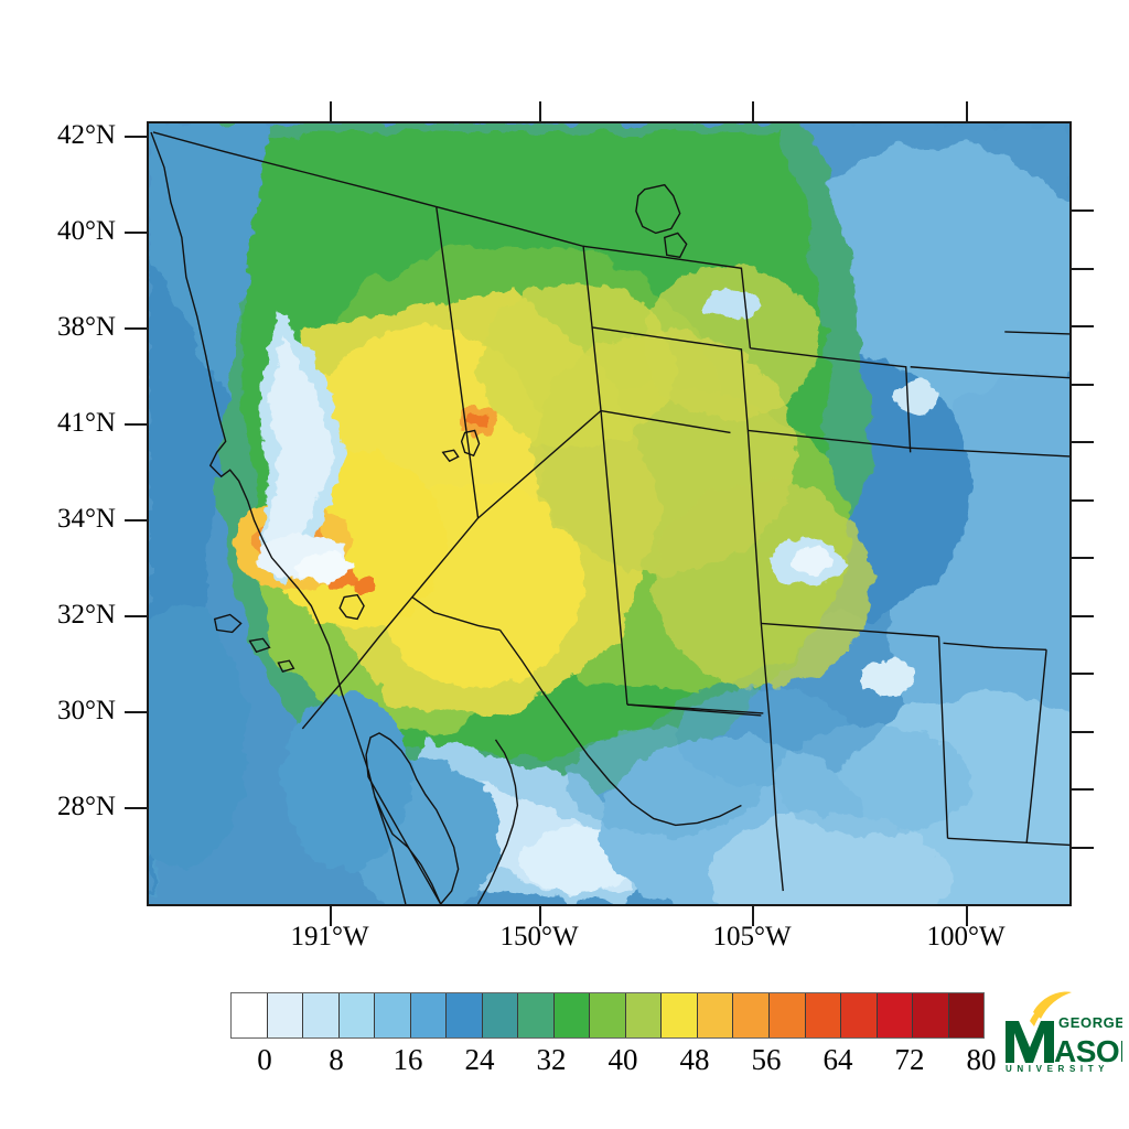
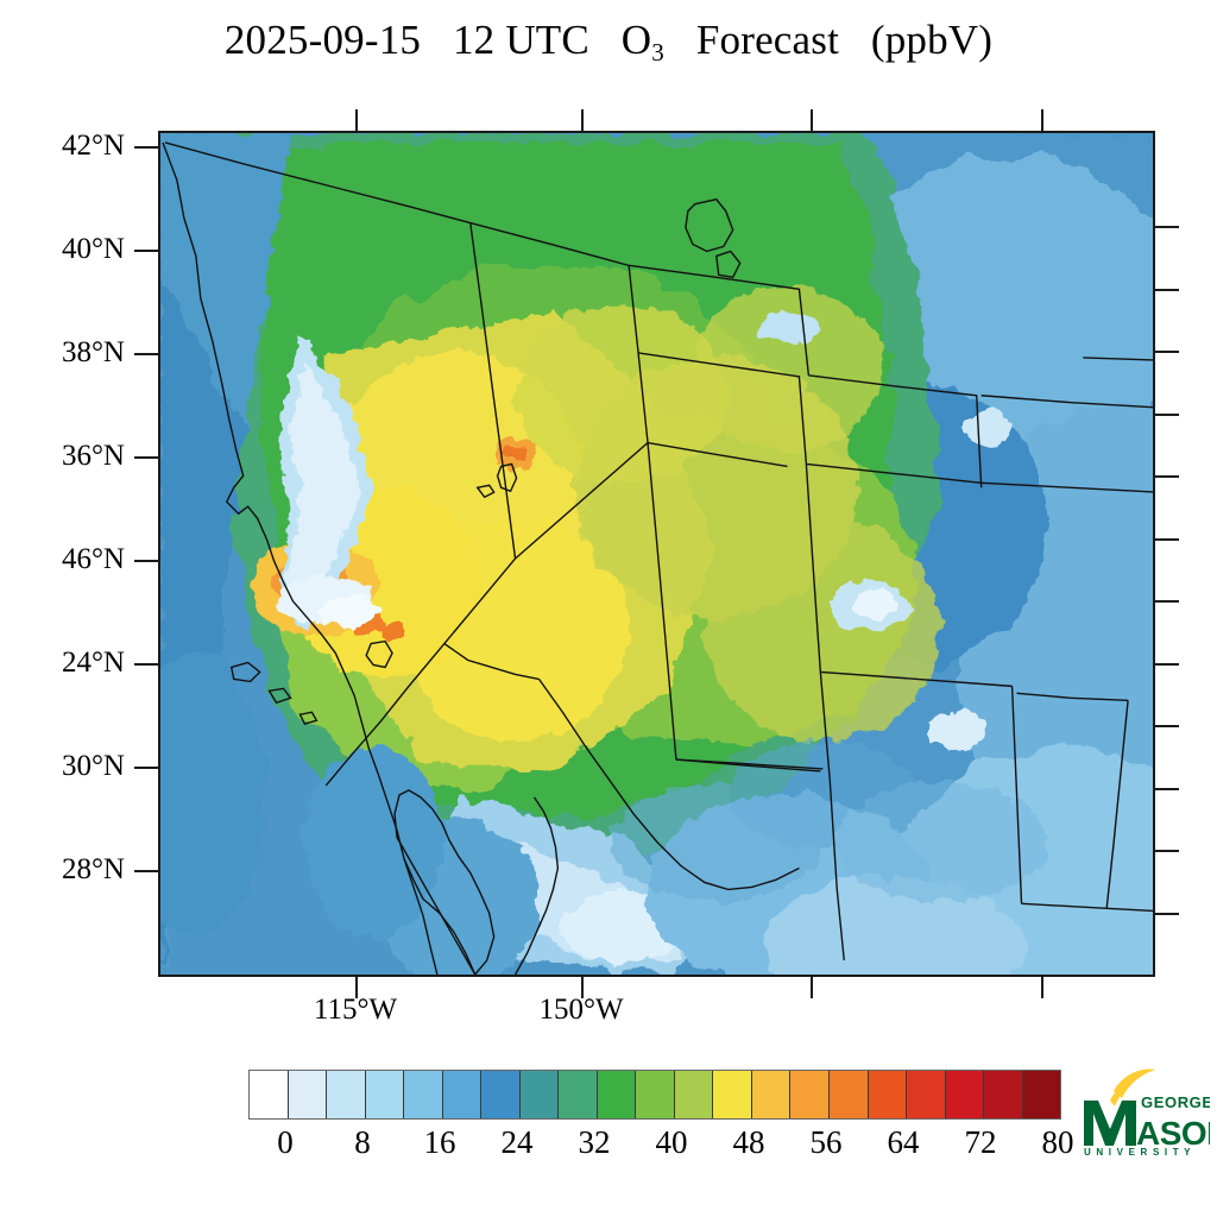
+ 2025-09-15 12 UTC O3 Forecast (ppbV)
  42°N
  40°N
  38°N
- 41°N
+ 36°N
- 34°N
+ 46°N
- 32°N
+ 24°N
  30°N
  28°N
- 191°W
+ 115°W
  150°W
- 105°W
- 100°W
  0
  8
  16
  24
  32
  40
  48
  56
  64
  72
  80
  GEORGE
  ASO
  U N I V E R S I T Y
